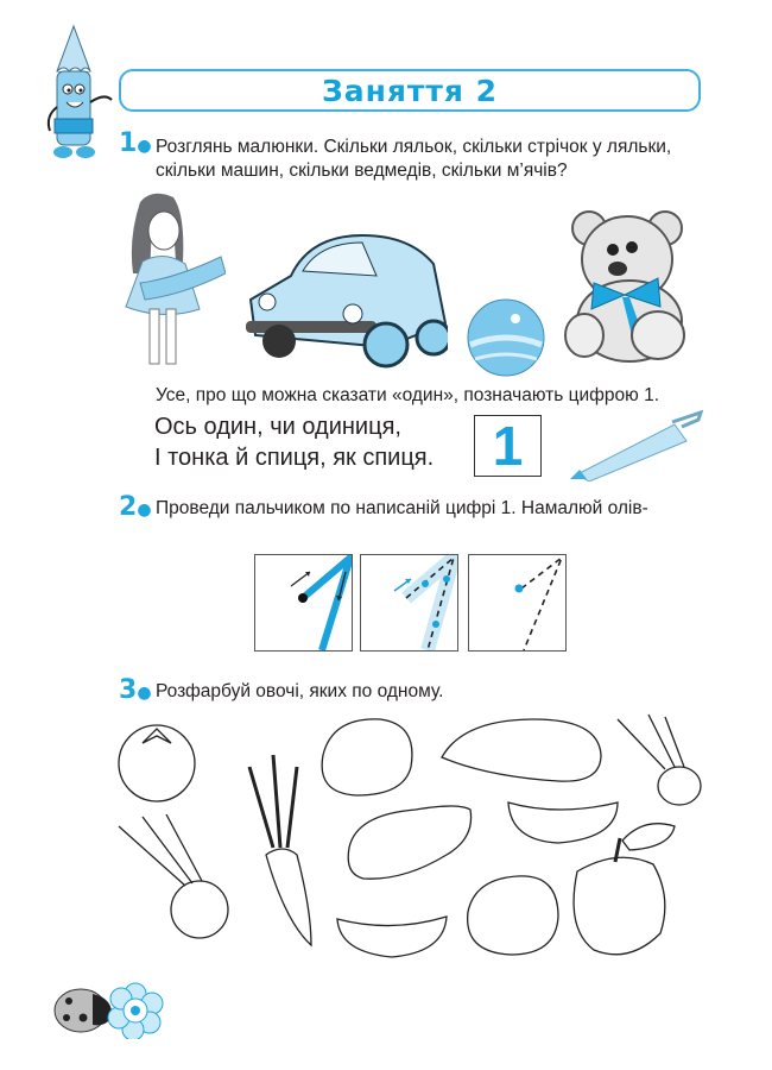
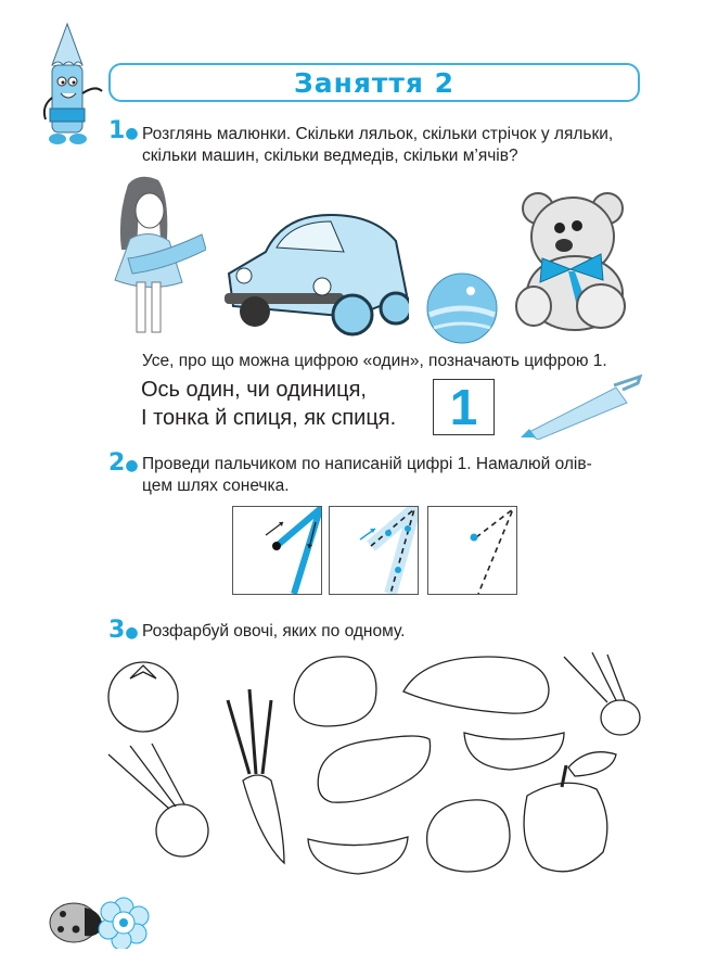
  Заняття 2
  1●
  Розглянь малюнки. Скільки ляльок, скільки стрічок у ляльки,
  скільки машин, скільки ведмедів, скільки м’ячів?
- Усе, про що можна сказати «один», позначають цифрою 1.
+ Усе, про що можна цифрою «один», позначають цифрою 1.
  Ось один, чи одиниця,
  І тонка й спиця, як спиця.
  1
  2●
  Проведи пальчиком по написаній цифрі 1. Намалюй олів-
+ цем шлях сонечка.
  3●
  Розфарбуй овочі, яких по одному.
